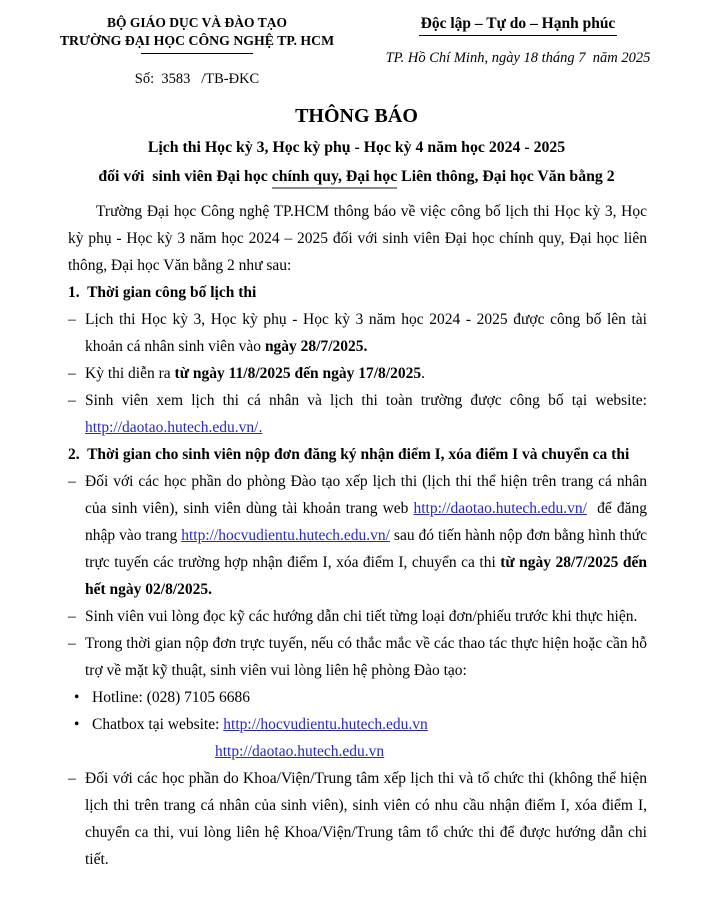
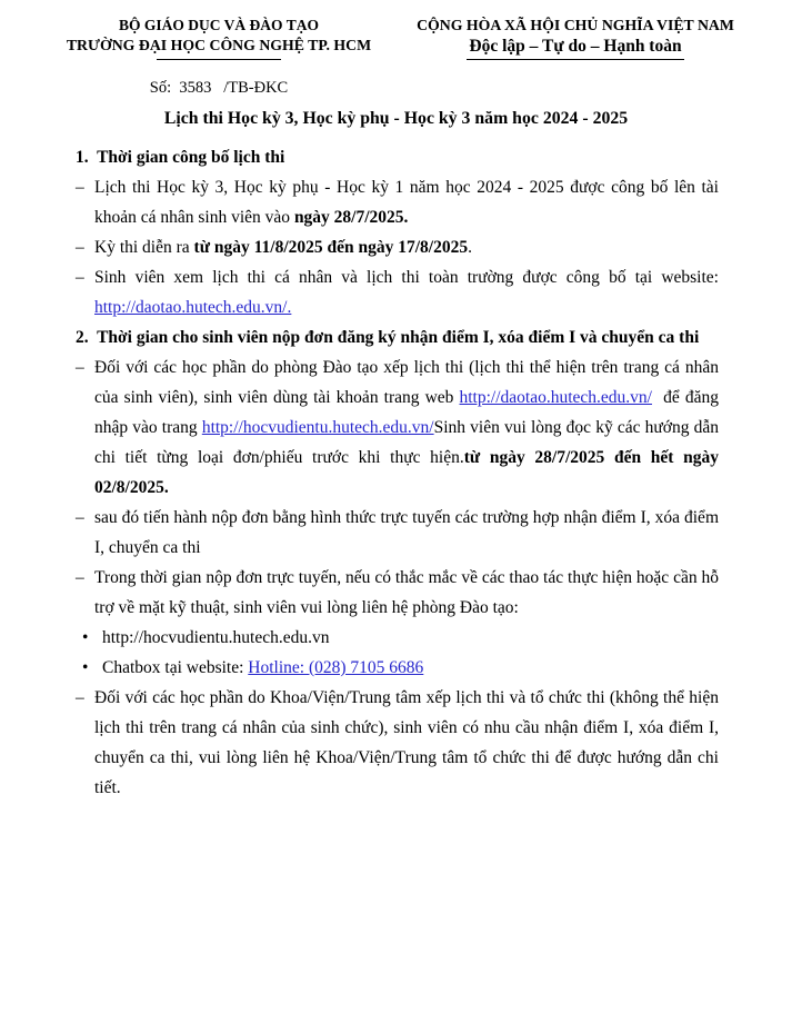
  BỘ GIÁO DỤC VÀ ĐÀO TẠO
  TRƯỜNG ĐẠI HỌC CÔNG NGHỆ TP. HCM
  Số: 3583 /TB-ĐKC
+ CỘNG HÒA XÃ HỘI CHỦ NGHĨA VIỆT NAM
- Độc lập – Tự do – Hạnh phúc
+ Độc lập – Tự do – Hạnh toàn
- TP. Hồ Chí Minh, ngày 18 tháng 7 năm 2025
- THÔNG BÁO
- Lịch thi Học kỳ 3, Học kỳ phụ - Học kỳ 4 năm học 2024 - 2025
+ Lịch thi Học kỳ 3, Học kỳ phụ - Học kỳ 3 năm học 2024 - 2025
- đối với sinh viên Đại học chính quy, Đại học Liên thông, Đại học Văn bằng 2
- Trường Đại học Công nghệ TP.HCM thông báo về việc công bố lịch thi Học kỳ 3, Học kỳ phụ - Học kỳ 3 năm học 2024 – 2025 đối với sinh viên Đại học chính quy, Đại học liên thông, Đại học Văn bằng 2 như sau:
  1. Thời gian công bố lịch thi
  –
- Lịch thi Học kỳ 3, Học kỳ phụ - Học kỳ 3 năm học 2024 - 2025 được công bố lên tài khoản cá nhân sinh viên vào ngày 28/7/2025.
+ Lịch thi Học kỳ 3, Học kỳ phụ - Học kỳ 1 năm học 2024 - 2025 được công bố lên tài khoản cá nhân sinh viên vào ngày 28/7/2025.
  –
  Kỳ thi diễn ra từ ngày 11/8/2025 đến ngày 17/8/2025.
  –
  Sinh viên xem lịch thi cá nhân và lịch thi toàn trường được công bố tại website: http://daotao.hutech.edu.vn/.
  2. Thời gian cho sinh viên nộp đơn đăng ký nhận điểm I, xóa điểm I và chuyển ca thi
  –
- Đối với các học phần do phòng Đào tạo xếp lịch thi (lịch thi thể hiện trên trang cá nhân của sinh viên), sinh viên dùng tài khoản trang web http://daotao.hutech.edu.vn/ để đăng nhập vào trang http://hocvudientu.hutech.edu.vn/ sau đó tiến hành nộp đơn bằng hình thức trực tuyến các trường hợp nhận điểm I, xóa điểm I, chuyển ca thi từ ngày 28/7/2025 đến hết ngày 02/8/2025.
+ Đối với các học phần do phòng Đào tạo xếp lịch thi (lịch thi thể hiện trên trang cá nhân của sinh viên), sinh viên dùng tài khoản trang web http://daotao.hutech.edu.vn/ để đăng nhập vào trang http://hocvudientu.hutech.edu.vn/Sinh viên vui lòng đọc kỹ các hướng dẫn chi tiết từng loại đơn/phiếu trước khi thực hiện.từ ngày 28/7/2025 đến hết ngày 02/8/2025.
  –
- Sinh viên vui lòng đọc kỹ các hướng dẫn chi tiết từng loại đơn/phiếu trước khi thực hiện.
+ sau đó tiến hành nộp đơn bằng hình thức trực tuyến các trường hợp nhận điểm I, xóa điểm I, chuyển ca thi
  –
  Trong thời gian nộp đơn trực tuyến, nếu có thắc mắc về các thao tác thực hiện hoặc cần hỗ trợ về mặt kỹ thuật, sinh viên vui lòng liên hệ phòng Đào tạo:
  •
- Hotline: (028) 7105 6686
+ http://hocvudientu.hutech.edu.vn
  •
- Chatbox tại website: http://hocvudientu.hutech.edu.vn
+ Chatbox tại website: Hotline: (028) 7105 6686
- http://daotao.hutech.edu.vn
  –
- Đối với các học phần do Khoa/Viện/Trung tâm xếp lịch thi và tổ chức thi (không thể hiện lịch thi trên trang cá nhân của sinh viên), sinh viên có nhu cầu nhận điểm I, xóa điểm I, chuyển ca thi, vui lòng liên hệ Khoa/Viện/Trung tâm tổ chức thi để được hướng dẫn chi tiết.
+ Đối với các học phần do Khoa/Viện/Trung tâm xếp lịch thi và tổ chức thi (không thể hiện lịch thi trên trang cá nhân của sinh chức), sinh viên có nhu cầu nhận điểm I, xóa điểm I, chuyển ca thi, vui lòng liên hệ Khoa/Viện/Trung tâm tổ chức thi để được hướng dẫn chi tiết.
